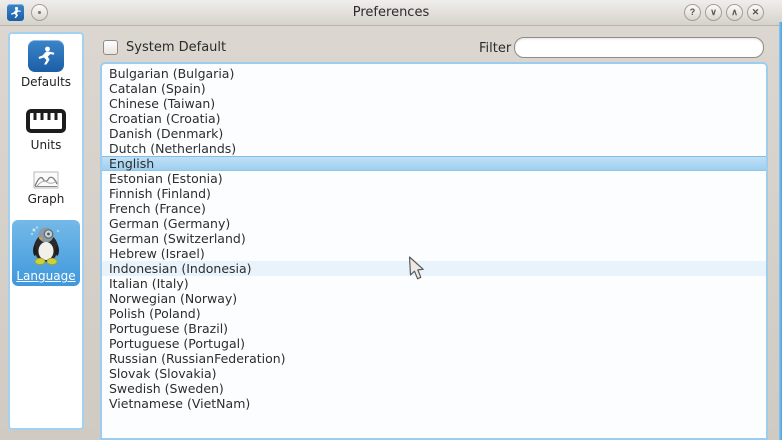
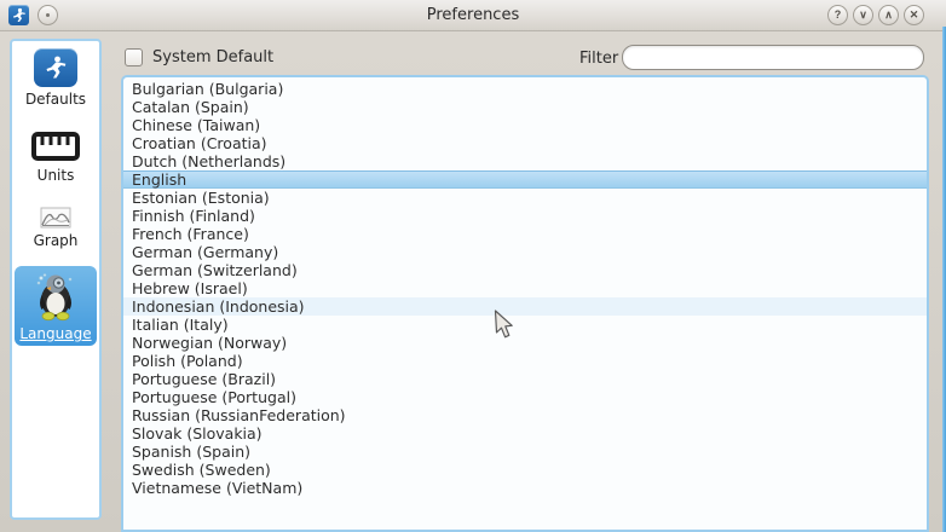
  Preferences
  ?
  ∨
  ∧
  ✕
  Defaults
  Units
  Graph
  Language
  System Default
  Filter
  Bulgarian (Bulgaria)
  Catalan (Spain)
  Chinese (Taiwan)
  Croatian (Croatia)
- Danish (Denmark)
  Dutch (Netherlands)
  English
  Estonian (Estonia)
  Finnish (Finland)
  French (France)
  German (Germany)
  German (Switzerland)
  Hebrew (Israel)
  Indonesian (Indonesia)
  Italian (Italy)
  Norwegian (Norway)
  Polish (Poland)
  Portuguese (Brazil)
  Portuguese (Portugal)
  Russian (RussianFederation)
  Slovak (Slovakia)
+ Spanish (Spain)
  Swedish (Sweden)
  Vietnamese (VietNam)
